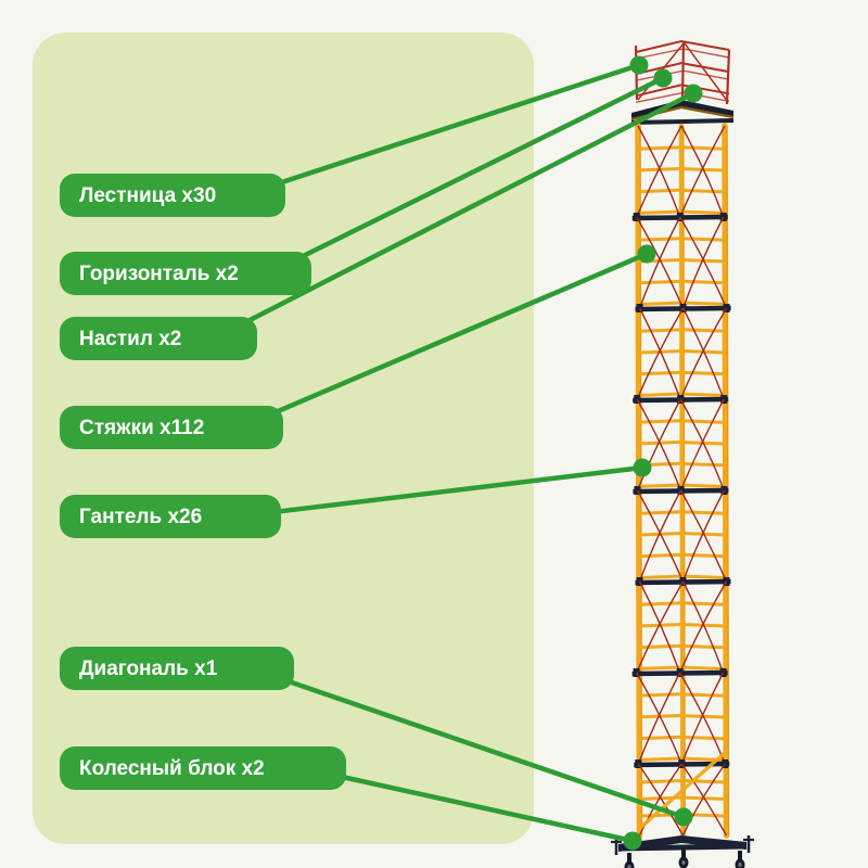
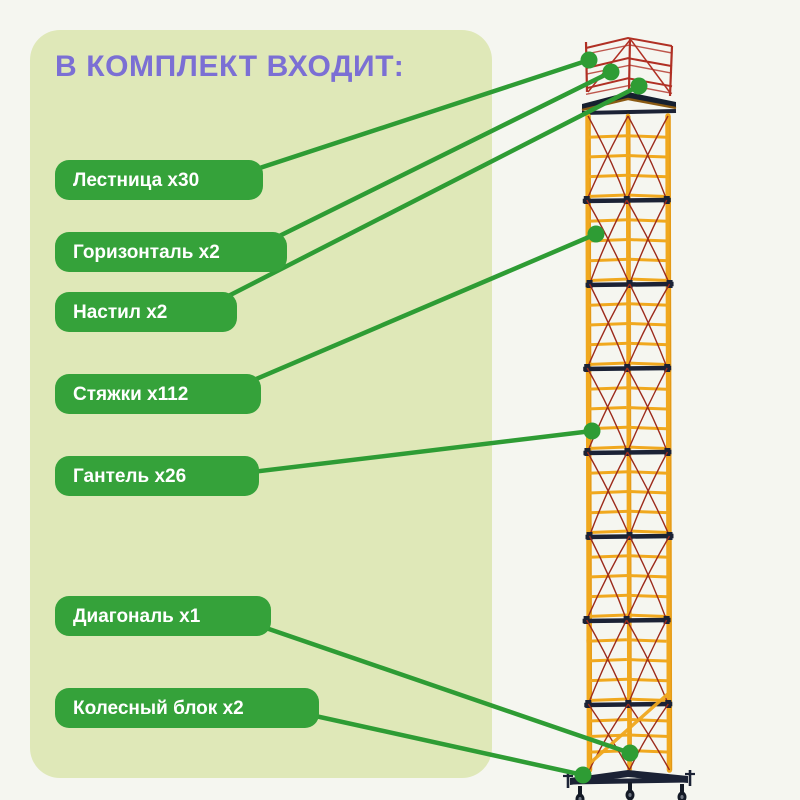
+ В КОМПЛЕКТ ВХОДИТ:
  Лестница x30
  Горизонталь x2
  Настил x2
  Стяжки x112
  Гантель x26
  Диагональ x1
  Колесный блок x2
